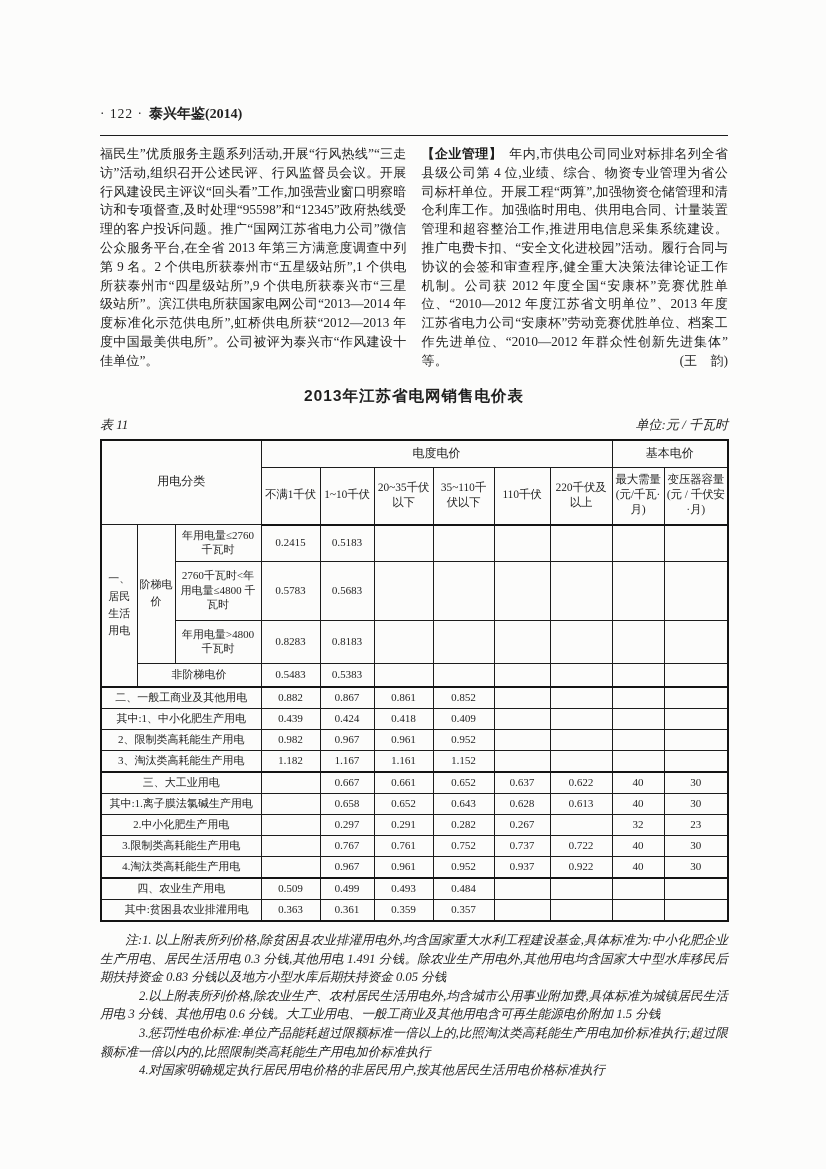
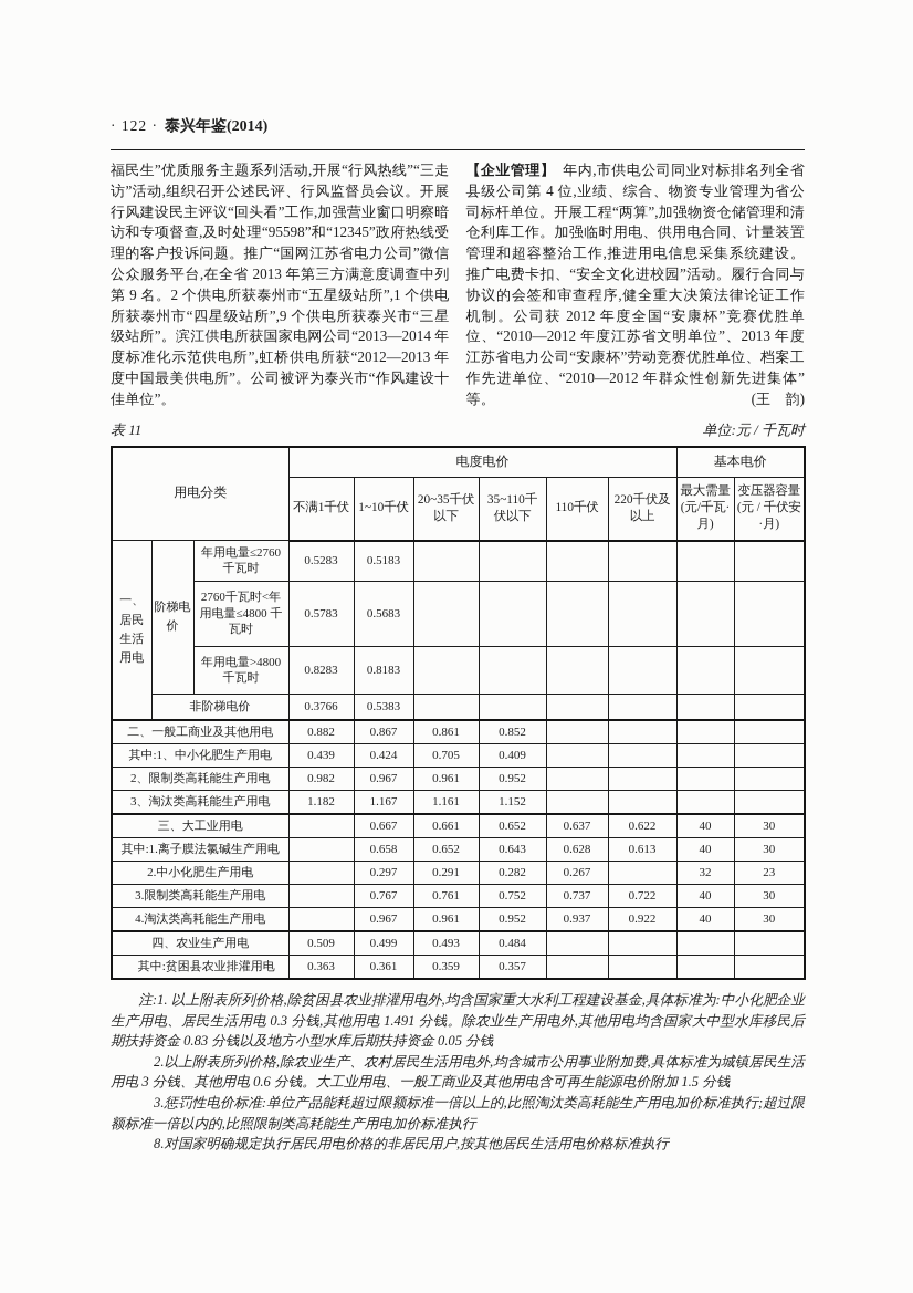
  · 122 ·
  泰兴年鉴(2014)
  福民生”优质服务主题系列活动,开展“行风热线”“三走访”活动,组织召开公述民评、行风监督员会议。开展行风建设民主评议“回头看”工作,加强营业窗口明察暗访和专项督查,及时处理“95598”和“12345”政府热线受理的客户投诉问题。推广“国网江苏省电力公司”微信公众服务平台,在全省 2013 年第三方满意度调查中列第 9 名。2 个供电所获泰州市“五星级站所”,1 个供电所获泰州市“四星级站所”,9 个供电所获泰兴市“三星级站所”。滨江供电所获国家电网公司“2013—2014 年度标准化示范供电所”,虹桥供电所获“2012—2013 年度中国最美供电所”。公司被评为泰兴市“作风建设十佳单位”。
  【企业管理】 年内,市供电公司同业对标排名列全省县级公司第 4 位,业绩、综合、物资专业管理为省公司标杆单位。开展工程“两算”,加强物资仓储管理和清仓利库工作。加强临时用电、供用电合同、计量装置管理和超容整治工作,推进用电信息采集系统建设。推广电费卡扣、“安全文化进校园”活动。履行合同与协议的会签和审查程序,健全重大决策法律论证工作机制。公司获 2012 年度全国“安康杯”竞赛优胜单位、“2010—2012 年度江苏省文明单位”、2013 年度江苏省电力公司“安康杯”劳动竞赛优胜单位、档案工作先进单位、“2010—2012 年群众性创新先进集体”等。
  (王 韵)
- 2013年江苏省电网销售电价表
  表 11
  单位:元 / 千瓦时
  用电分类	电度电价	基本电价
  不满1千伏	1~10千伏	20~35千伏以下	35~110千伏以下	110千伏	220千伏及以上	最大需量(元/千瓦·月)	变压器容量(元 / 千伏安·月)
- 一、居民生活用电	阶梯电价	年用电量≤2760千瓦时	0.2415	0.5183
+ 一、居民生活用电	阶梯电价	年用电量≤2760千瓦时	0.5283	0.5183
  2760千瓦时<年用电量≤4800 千瓦时	0.5783	0.5683
  年用电量>4800千瓦时	0.8283	0.8183
- 非阶梯电价	0.5483	0.5383
+ 非阶梯电价	0.3766	0.5383
  二、一般工商业及其他用电	0.882	0.867	0.861	0.852
- 其中:1、中小化肥生产用电	0.439	0.424	0.418	0.409
+ 其中:1、中小化肥生产用电	0.439	0.424	0.705	0.409
  2、限制类高耗能生产用电	0.982	0.967	0.961	0.952
  3、淘汰类高耗能生产用电	1.182	1.167	1.161	1.152
  三、大工业用电		0.667	0.661	0.652	0.637	0.622	40	30
  其中:1.离子膜法氯碱生产用电		0.658	0.652	0.643	0.628	0.613	40	30
  2.中小化肥生产用电		0.297	0.291	0.282	0.267		32	23
  3.限制类高耗能生产用电		0.767	0.761	0.752	0.737	0.722	40	30
  4.淘汰类高耗能生产用电		0.967	0.961	0.952	0.937	0.922	40	30
  四、农业生产用电	0.509	0.499	0.493	0.484
  其中:贫困县农业排灌用电	0.363	0.361	0.359	0.357
  注:1. 以上附表所列价格,除贫困县农业排灌用电外,均含国家重大水利工程建设基金,具体标准为:中小化肥企业生产用电、居民生活用电 0.3 分钱,其他用电 1.491 分钱。除农业生产用电外,其他用电均含国家大中型水库移民后期扶持资金 0.83 分钱以及地方小型水库后期扶持资金 0.05 分钱
  2.以上附表所列价格,除农业生产、农村居民生活用电外,均含城市公用事业附加费,具体标准为城镇居民生活用电 3 分钱、其他用电 0.6 分钱。大工业用电、一般工商业及其他用电含可再生能源电价附加 1.5 分钱
  3.惩罚性电价标准:单位产品能耗超过限额标准一倍以上的,比照淘汰类高耗能生产用电加价标准执行;超过限额标准一倍以内的,比照限制类高耗能生产用电加价标准执行
- 4.对国家明确规定执行居民用电价格的非居民用户,按其他居民生活用电价格标准执行
+ 8.对国家明确规定执行居民用电价格的非居民用户,按其他居民生活用电价格标准执行
